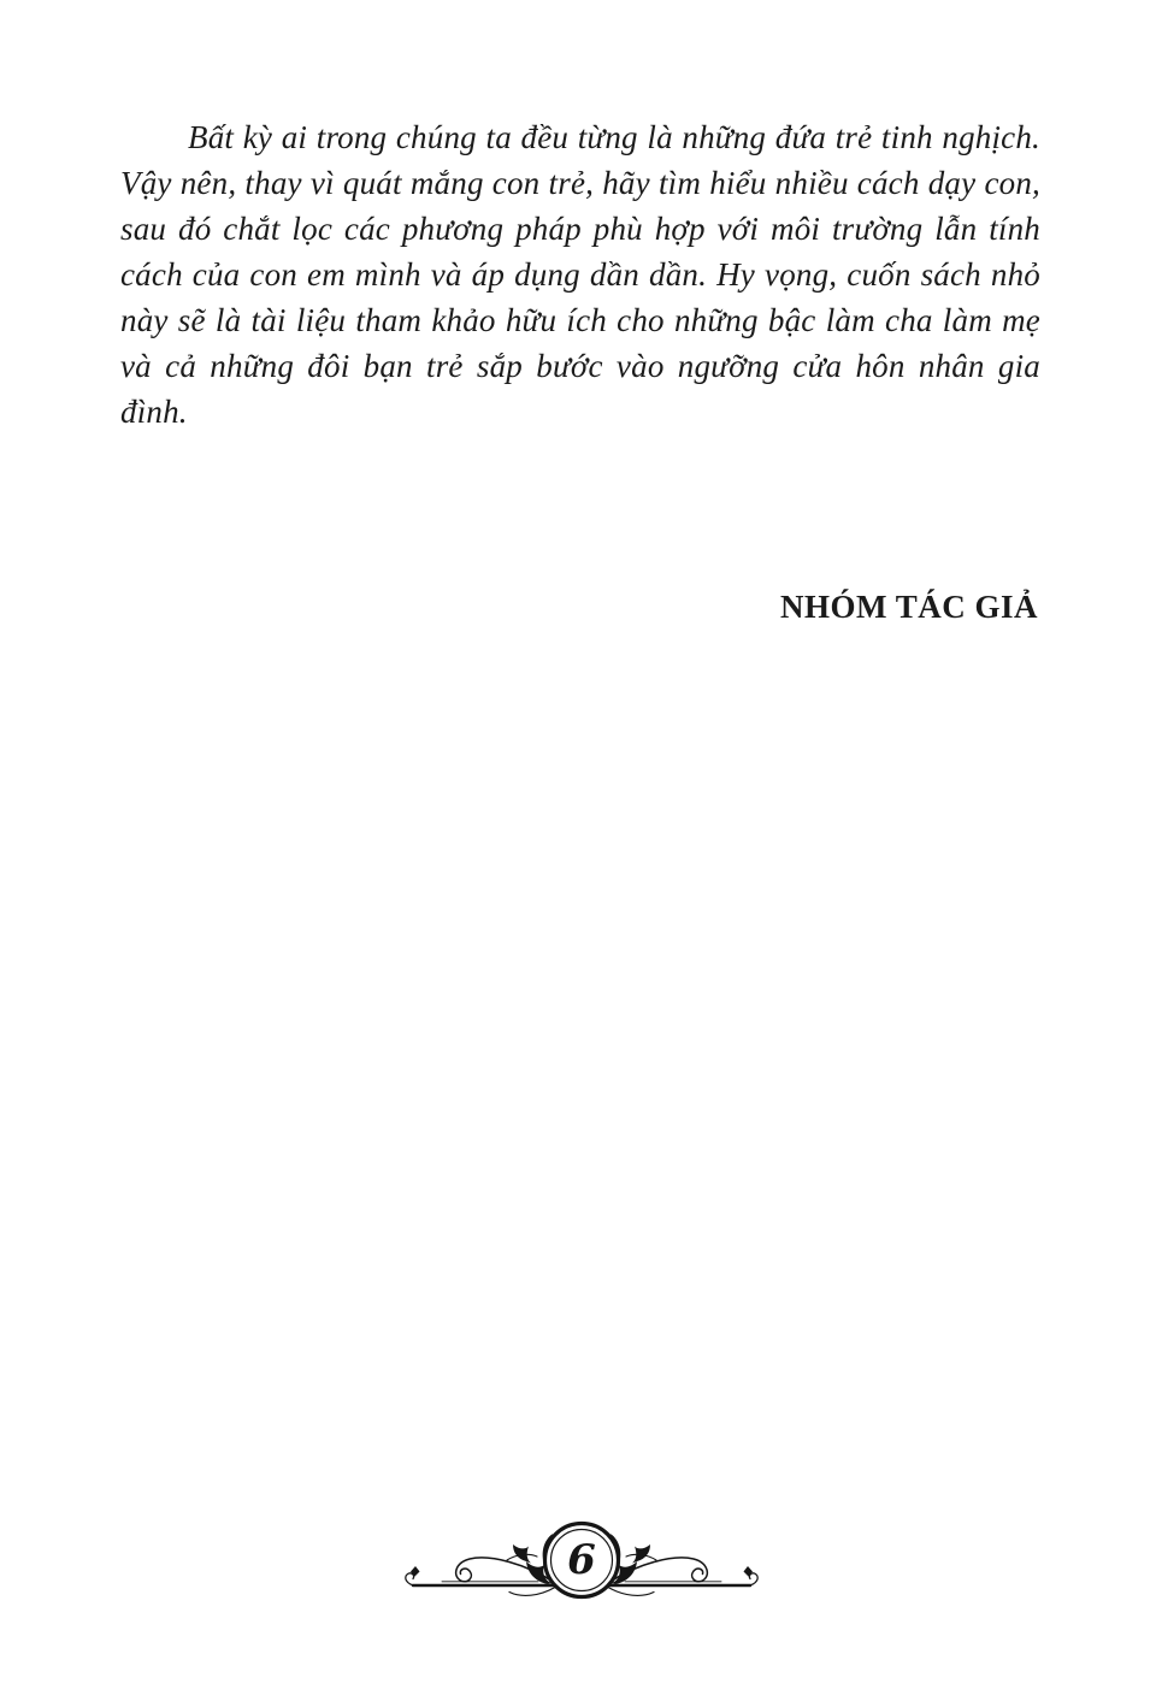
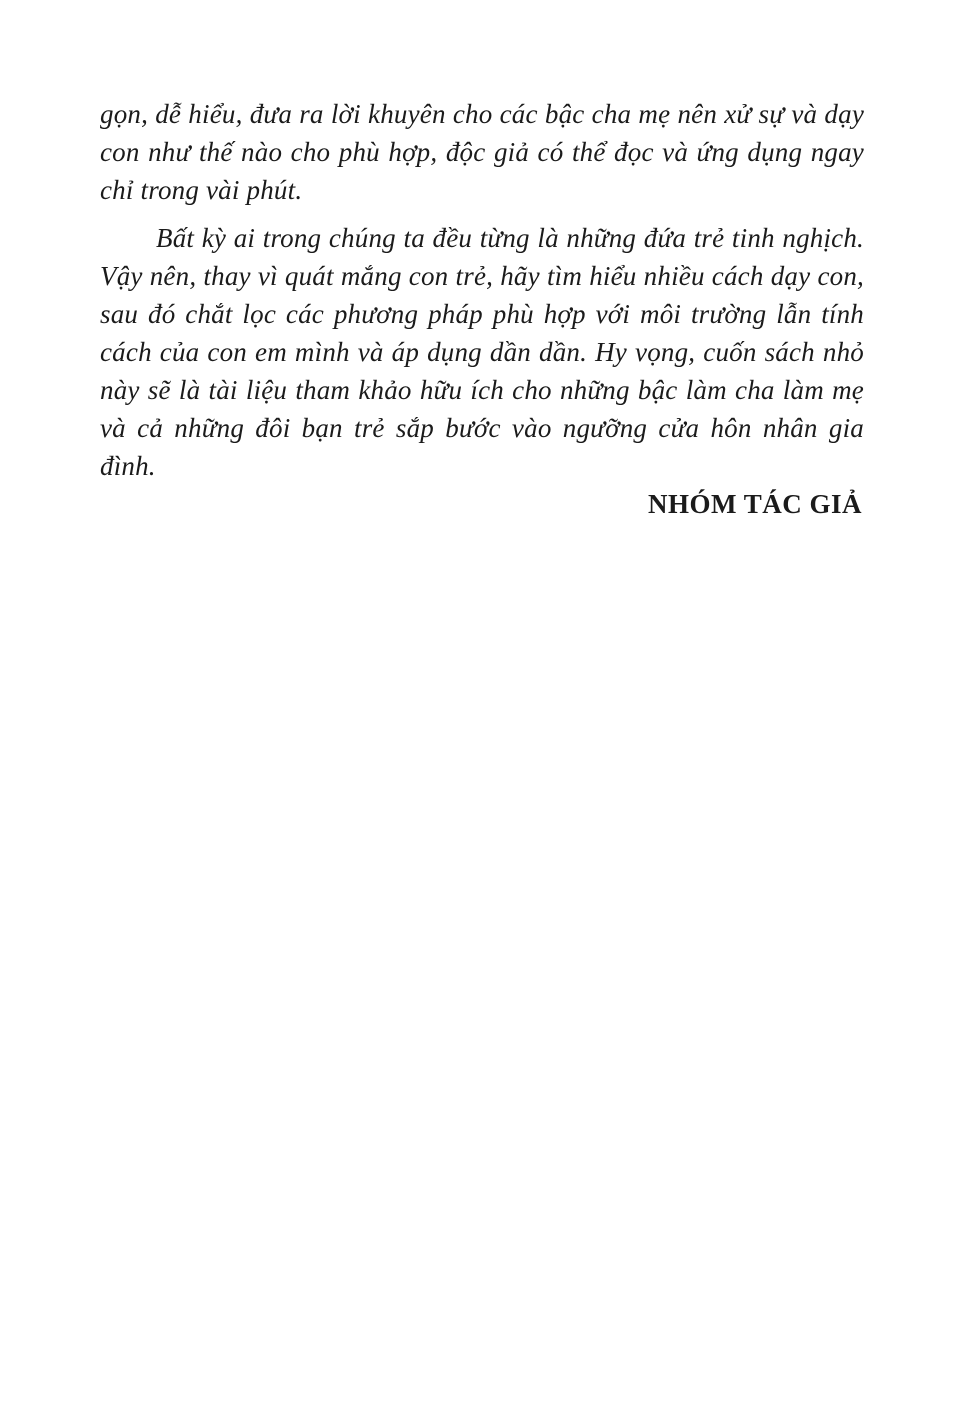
+ gọn, dễ hiểu, đưa ra lời khuyên cho các bậc cha mẹ nên xử sự và dạy con như thế nào cho phù hợp, độc giả có thể đọc và ứng dụng ngay chỉ trong vài phút.
  Bất kỳ ai trong chúng ta đều từng là những đứa trẻ tinh nghịch. Vậy nên, thay vì quát mắng con trẻ, hãy tìm hiểu nhiều cách dạy con, sau đó chắt lọc các phương pháp phù hợp với môi trường lẫn tính cách của con em mình và áp dụng dần dần. Hy vọng, cuốn sách nhỏ này sẽ là tài liệu tham khảo hữu ích cho những bậc làm cha làm mẹ và cả những đôi bạn trẻ sắp bước vào ngưỡng cửa hôn nhân gia đình.
  NHÓM TÁC GIẢ
- 6
